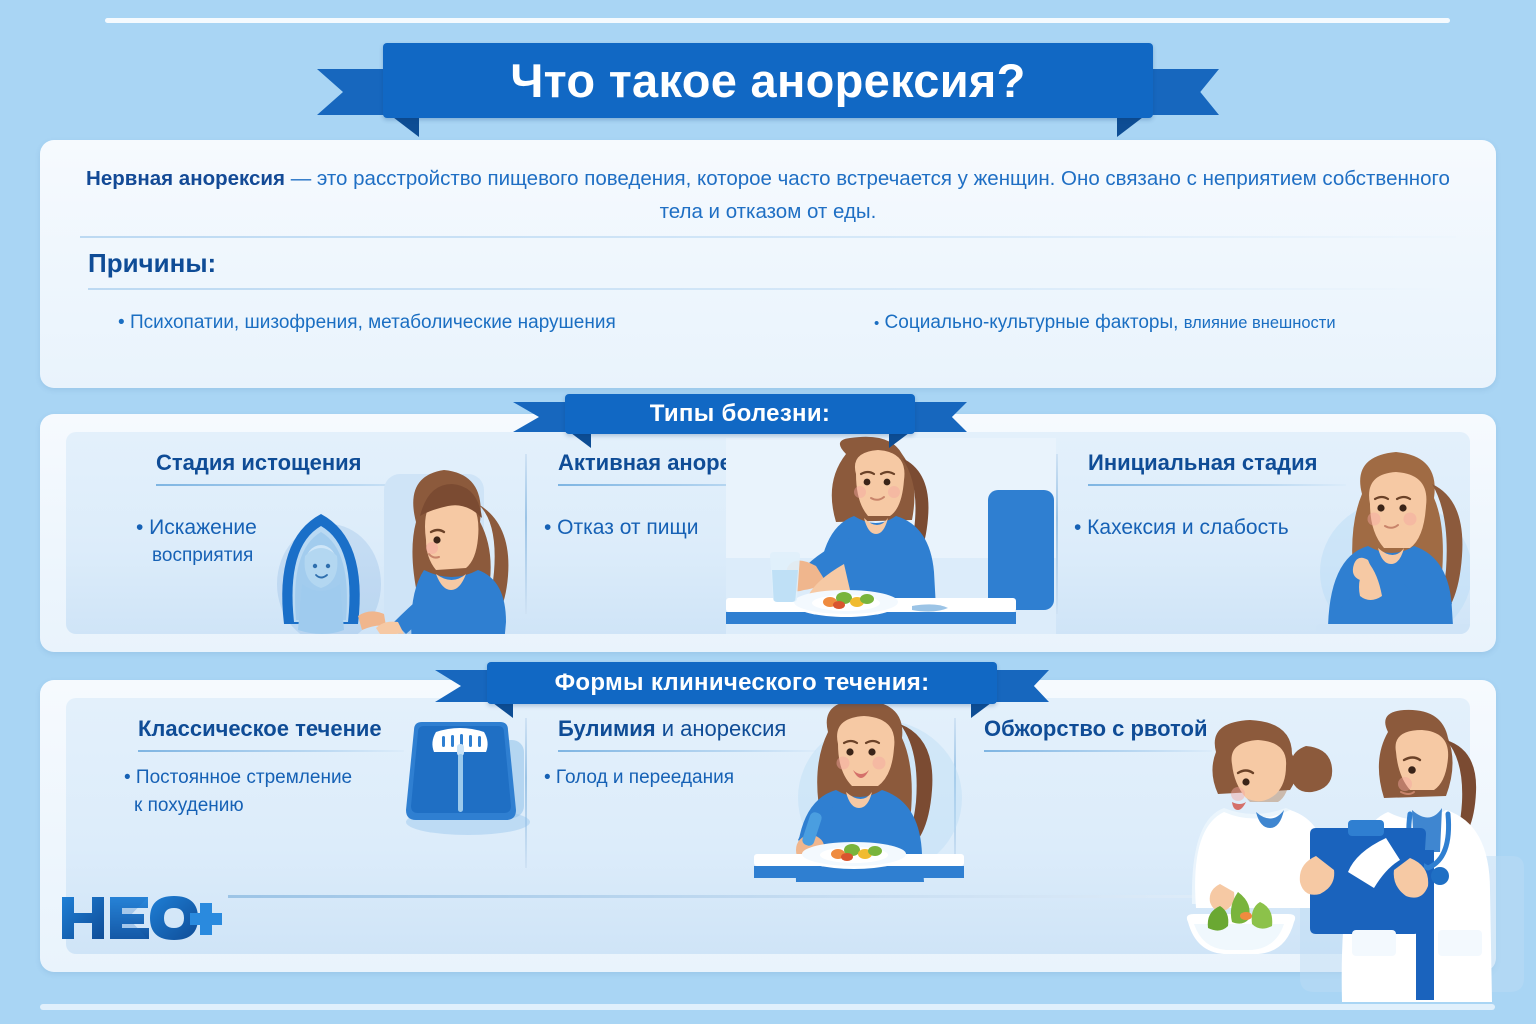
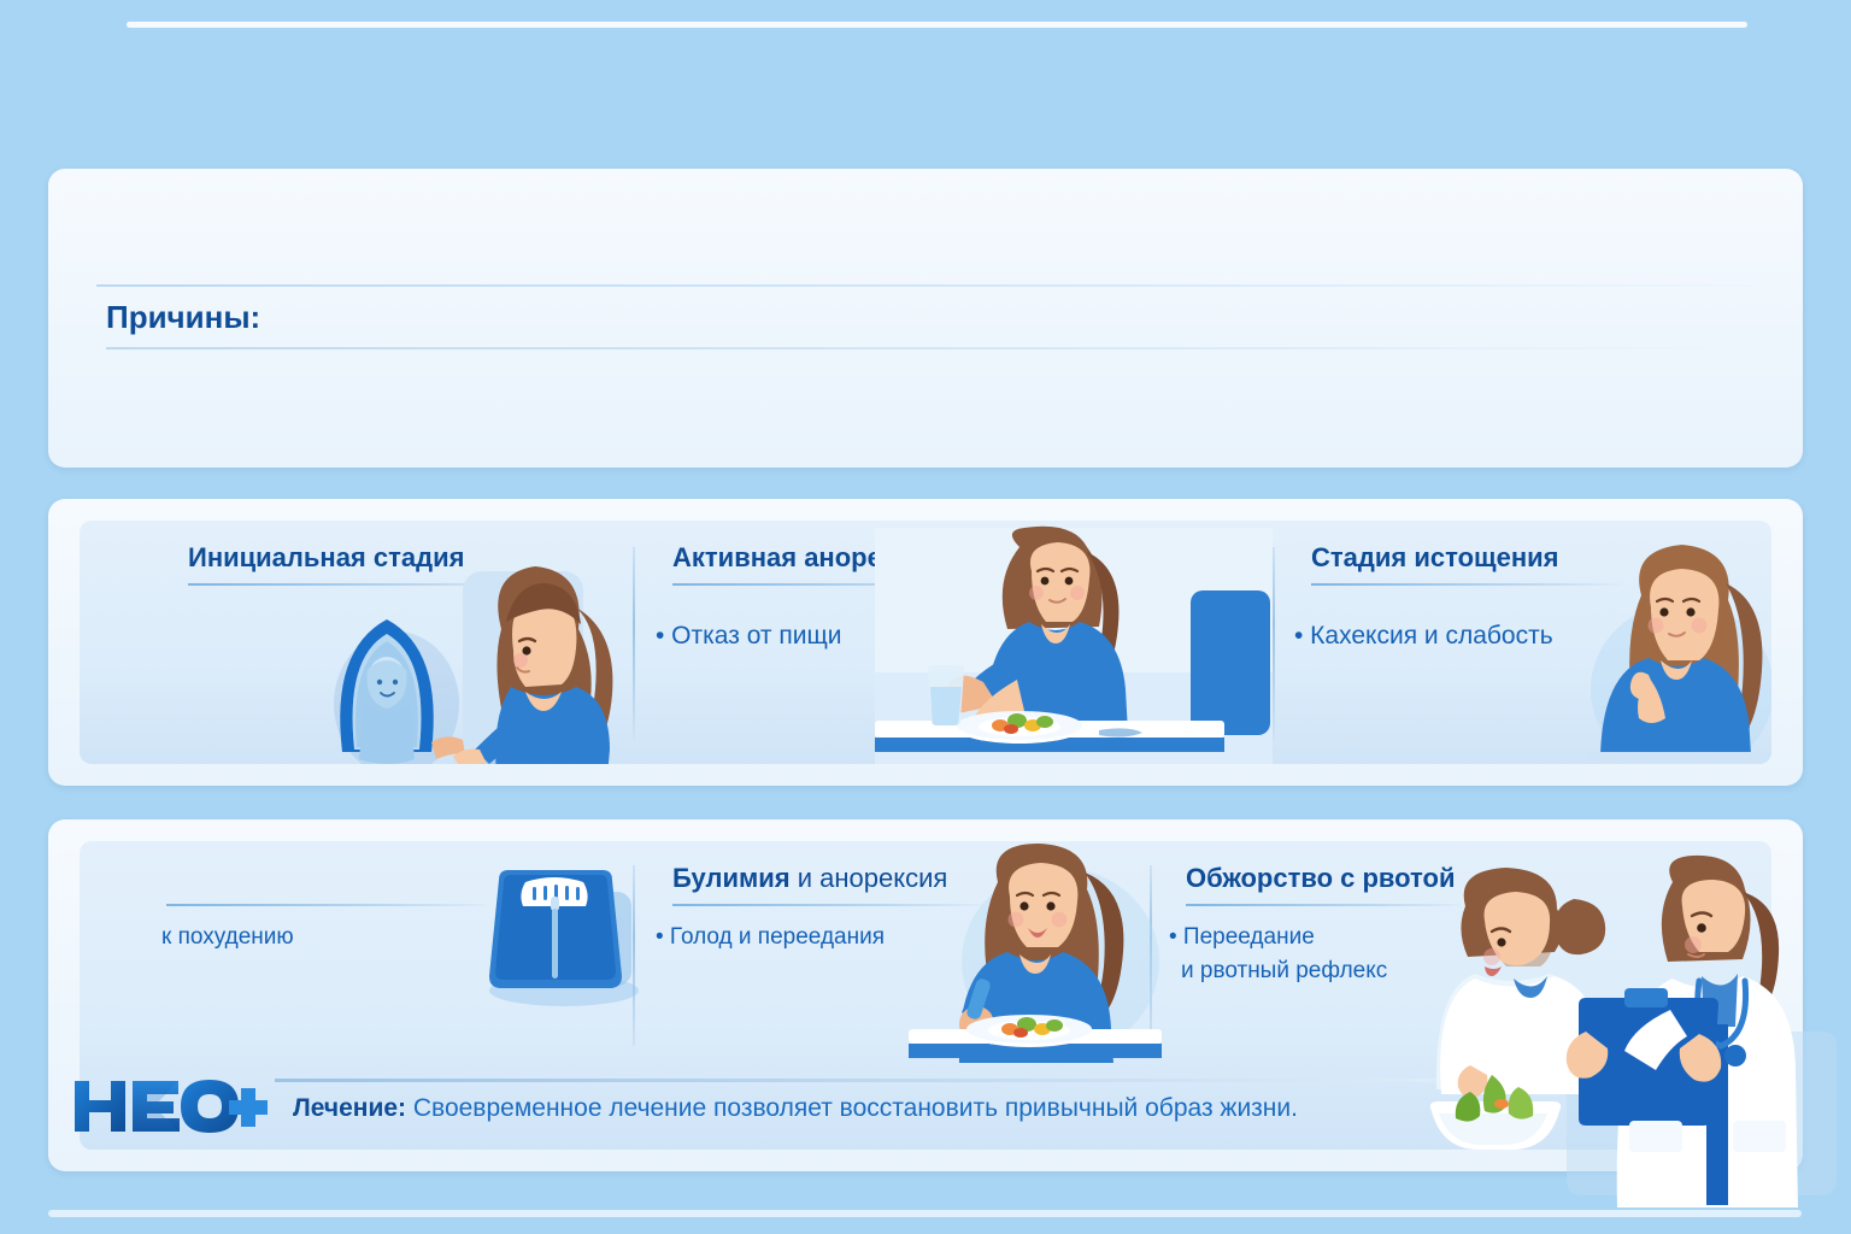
- Что такое анорексия?
- Нервная анорексия — это расстройство пищевого поведения, которое часто встречается у женщин. Оно связано с неприятием собственного тела и отказом от еды.
  Причины:
- • Психопатии, шизофрения, метаболические нарушения
- • Социально-культурные факторы, влияние внешности
- Типы болезни:
- Стадия истощения
+ Инициальная стадия
- • Искажение
- восприятия
  Активная аноре
  • Отказ от пищи
- Инициальная стадия
+ Стадия истощения
  • Кахексия и слабость
- Формы клинического течения:
- Классическое течение
- • Постоянное стремление
  к похудению
  Булимия и анорексия
  • Голод и переедания
  Обжорство с рвотой
+ • Переедание
+ и рвотный рефлекс
+ Лечение: Своевременное лечение позволяет восстановить привычный образ жизни.
